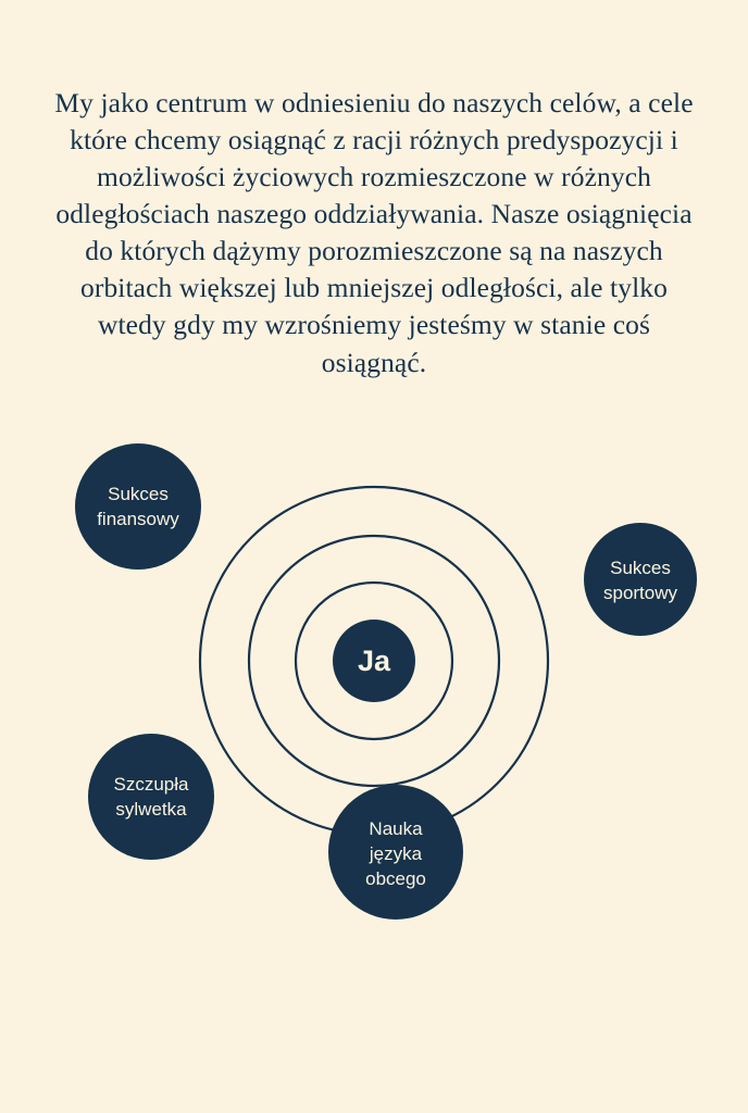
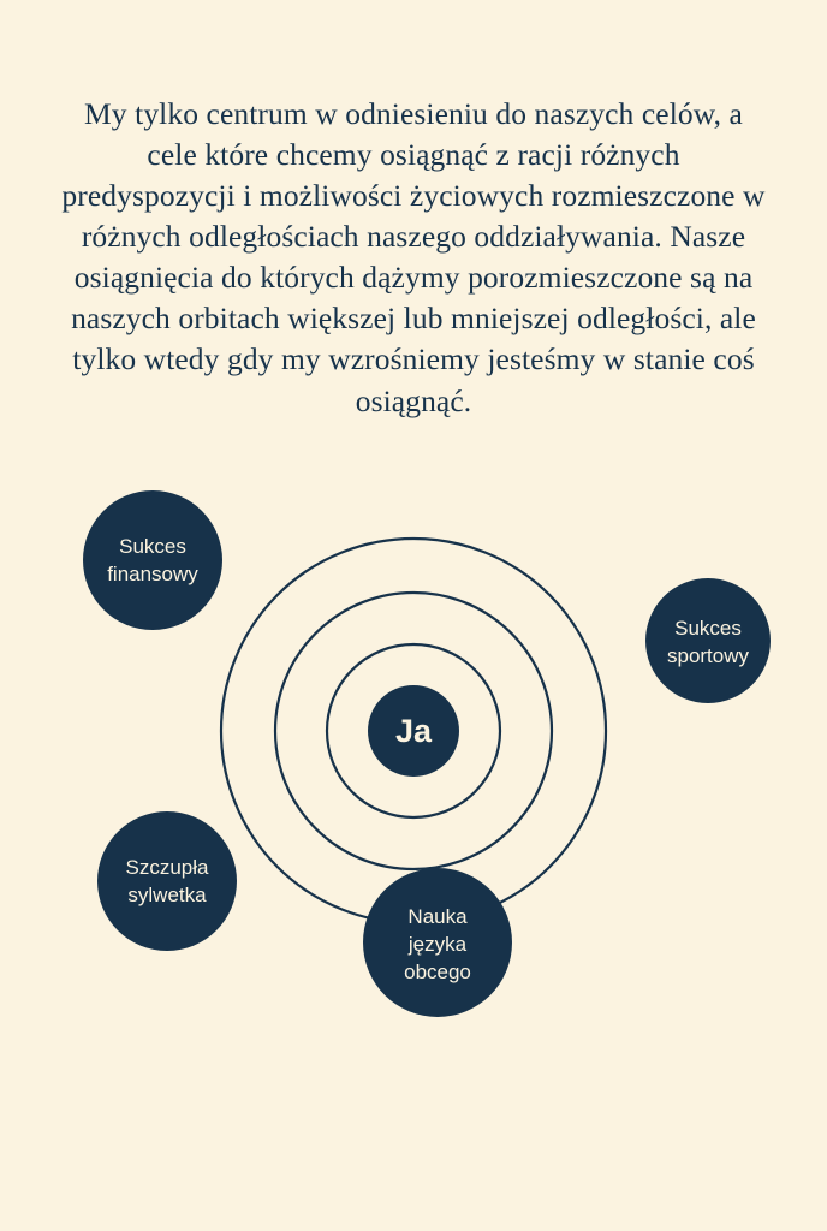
- My jako centrum w odniesieniu do naszych celów, a cele które chcemy osiągnąć z racji różnych predyspozycji i możliwości życiowych rozmieszczone w różnych odległościach naszego oddziaływania. Nasze osiągnięcia do których dążymy porozmieszczone są na naszych orbitach większej lub mniejszej odległości, ale tylko wtedy gdy my wzrośniemy jesteśmy w stanie coś osiągnąć.
+ My tylko centrum w odniesieniu do naszych celów, a cele które chcemy osiągnąć z racji różnych predyspozycji i możliwości życiowych rozmieszczone w różnych odległościach naszego oddziaływania. Nasze osiągnięcia do których dążymy porozmieszczone są na naszych orbitach większej lub mniejszej odległości, ale tylko wtedy gdy my wzrośniemy jesteśmy w stanie coś osiągnąć.
  Ja
  Sukces
  finansowy
  Sukces
  sportowy
  Nauka
  języka
  obcego
  Szczupła
  sylwetka
